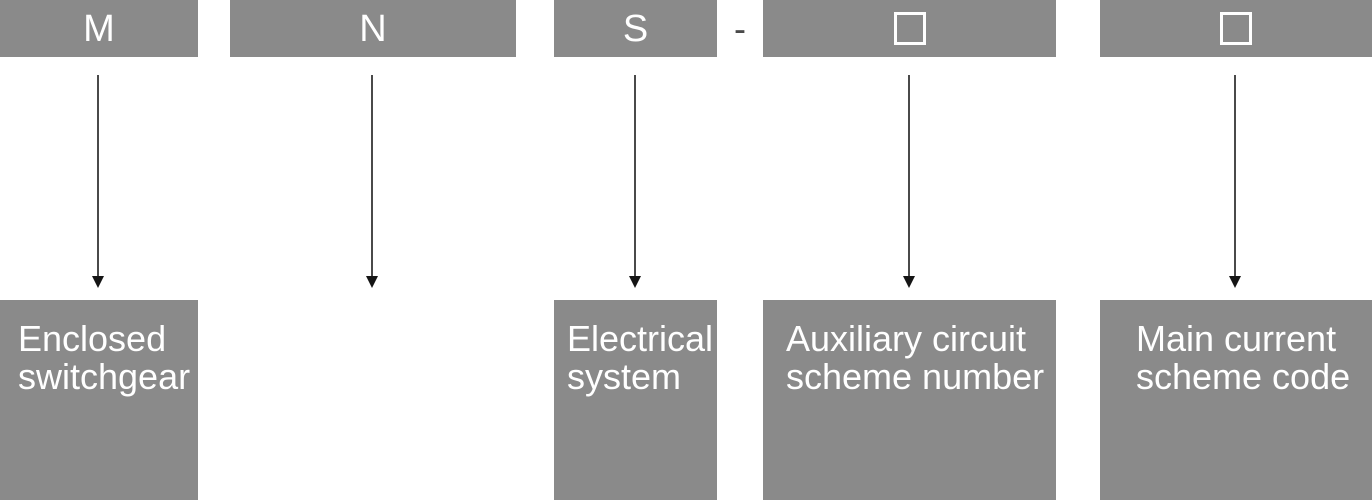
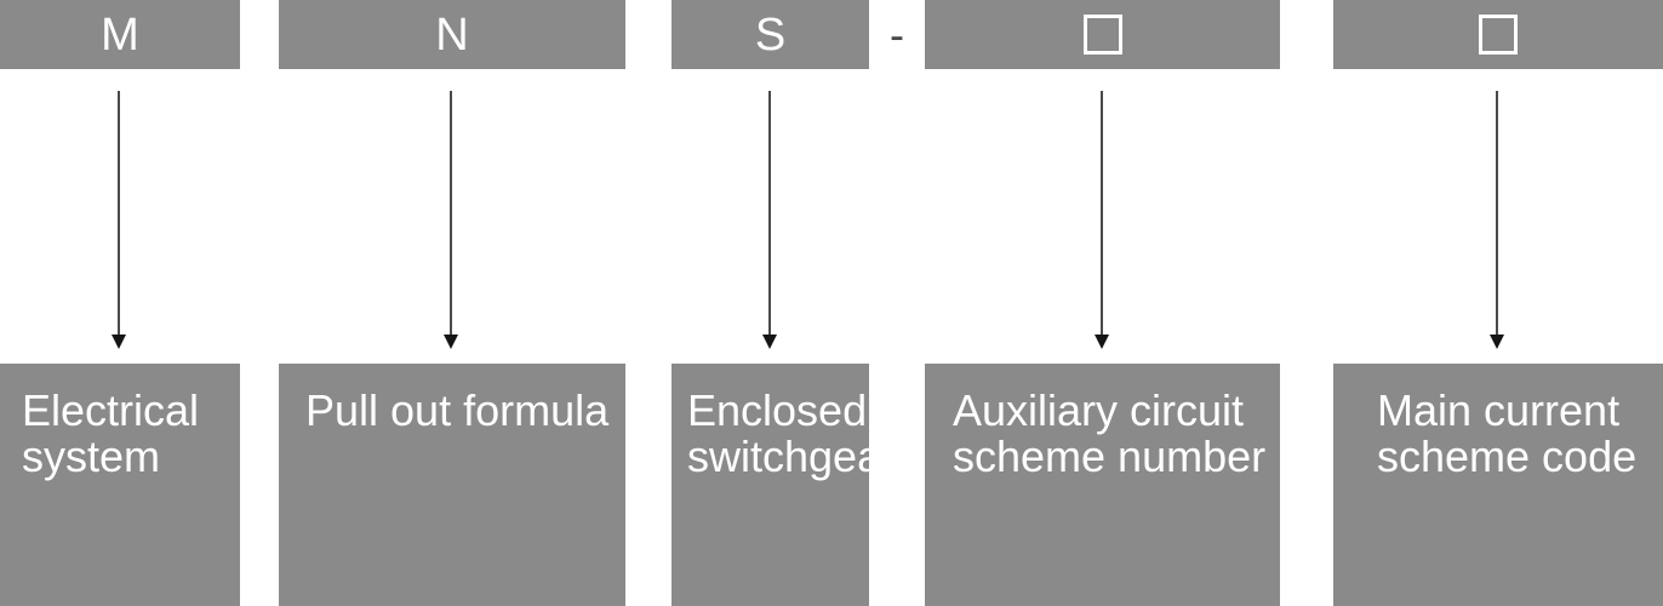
  M
  N
  S
  -
- Enclosed switchgear
+ Electrical system
+ Pull out formula
- Electrical system
+ Enclosed switchgear
  Auxiliary circuit scheme number
  Main current scheme code
